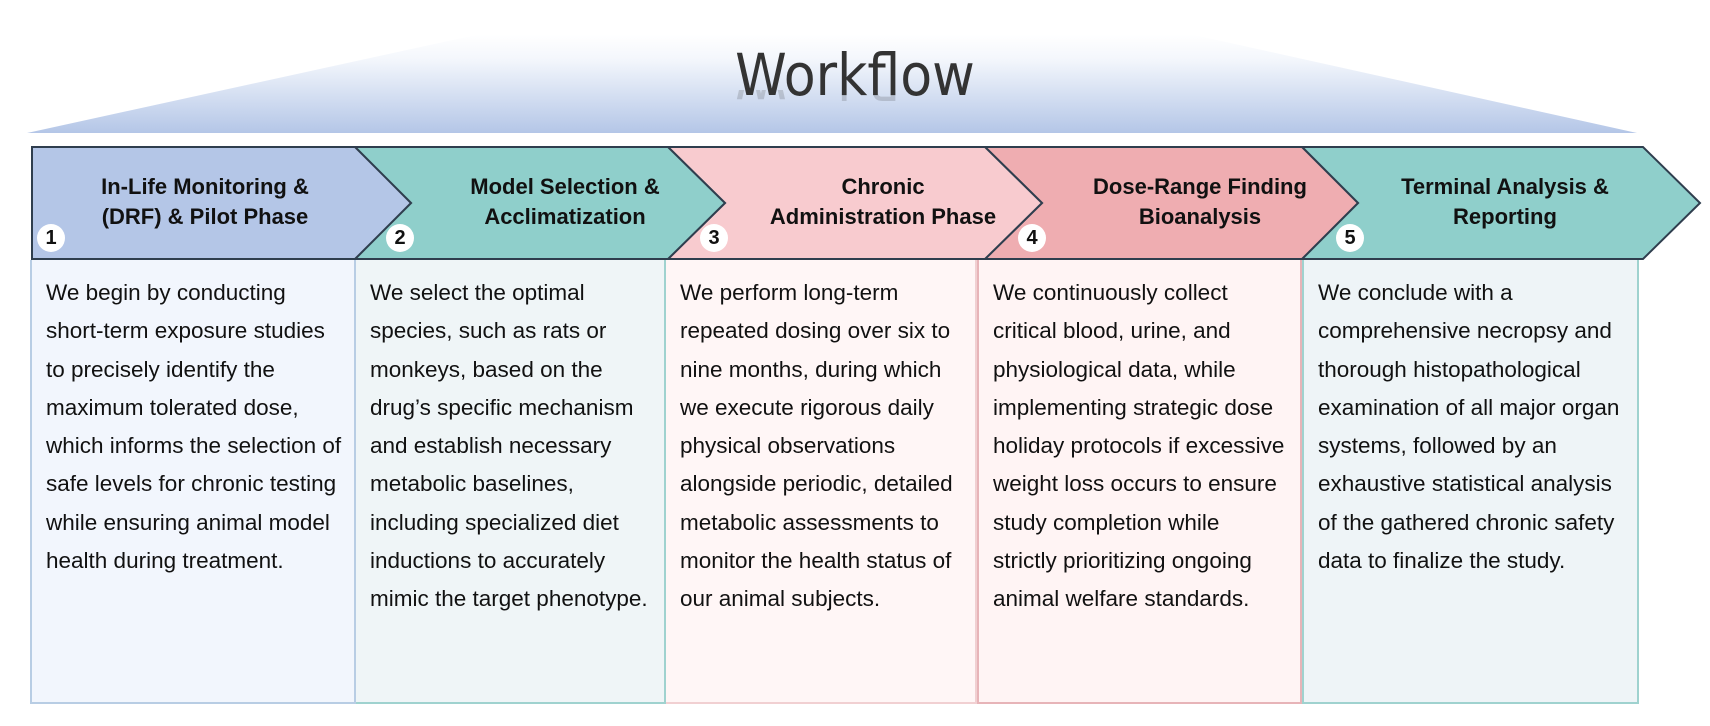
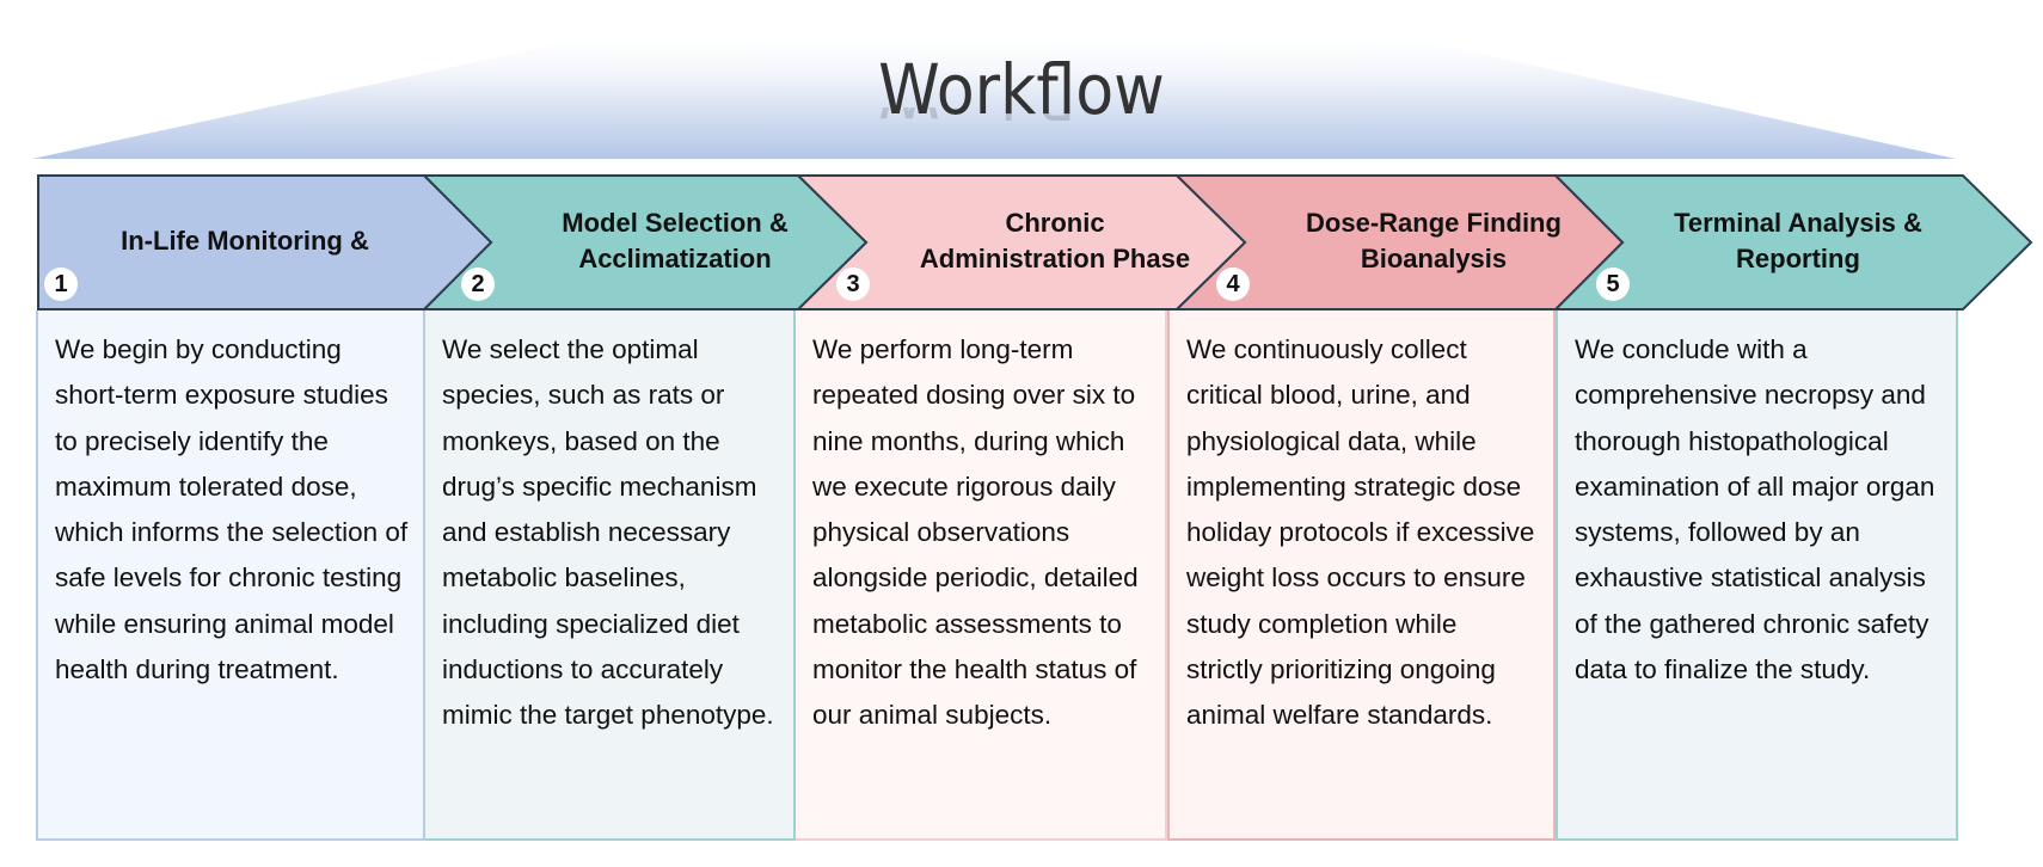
  Workflow
  In-Life Monitoring &
- (DRF) & Pilot Phase
  Model Selection &
  Acclimatization
  Chronic
  Administration Phase
  Dose-Range Finding
  Bioanalysis
  Terminal Analysis &
  Reporting
  1
  2
  3
  4
  5
  We begin by conducting short-term exposure studies to precisely identify the maximum tolerated dose, which informs the selection of safe levels for chronic testing while ensuring animal model health during treatment.
  We select the optimal species, such as rats or monkeys, based on the drug’s specific mechanism and establish necessary metabolic baselines, including specialized diet inductions to accurately mimic the target phenotype.
  We perform long-term repeated dosing over six to nine months, during which we execute rigorous daily physical observations alongside periodic, detailed metabolic assessments to monitor the health status of our animal subjects.
  We continuously collect critical blood, urine, and physiological data, while implementing strategic dose holiday protocols if excessive weight loss occurs to ensure study completion while strictly prioritizing ongoing animal welfare standards.
  We conclude with a comprehensive necropsy and thorough histopathological examination of all major organ systems, followed by an exhaustive statistical analysis of the gathered chronic safety data to finalize the study.
